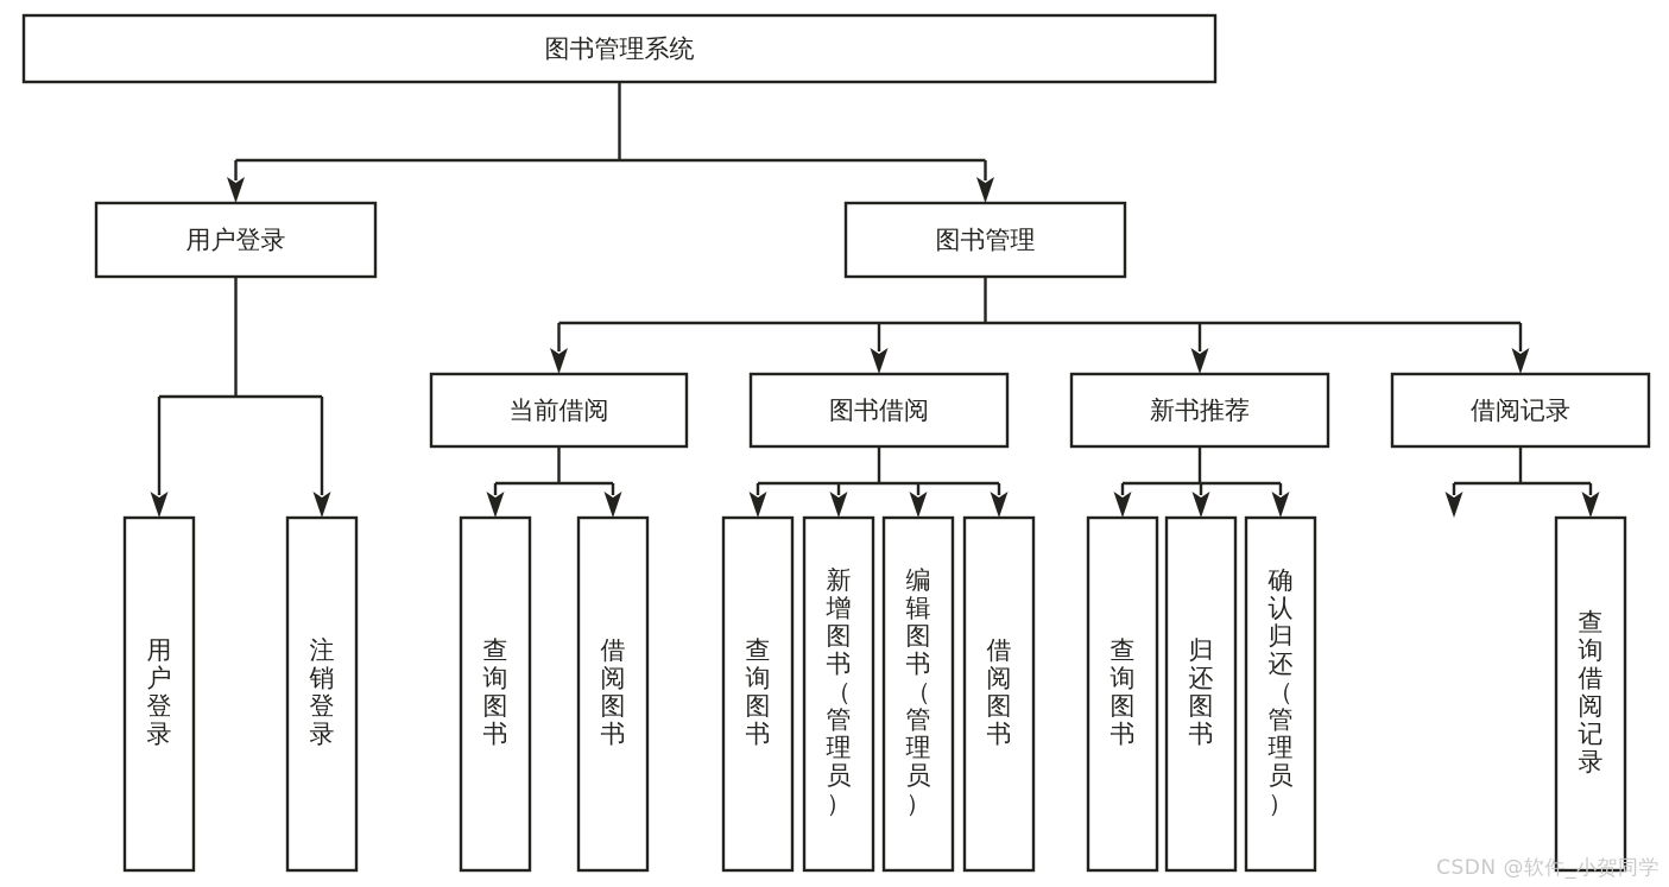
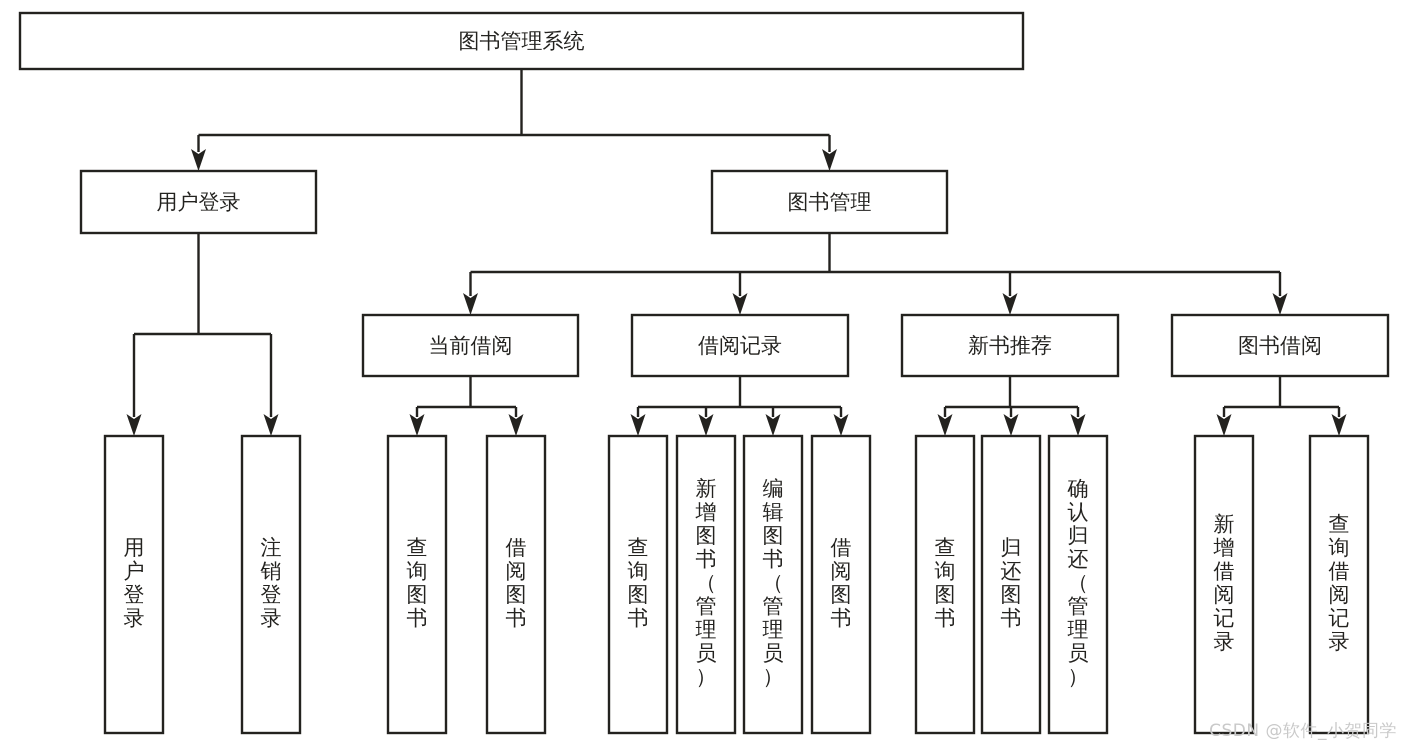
  图书管理系统
  用户登录
  图书管理
  当前借阅
- 图书借阅
+ 借阅记录
  新书推荐
- 借阅记录
+ 图书借阅
  用户登录
  注销登录
  查询图书
  借阅图书
  查询图书
  新增图书（管理员）
  编辑图书（管理员）
  借阅图书
  查询图书
  归还图书
  确认归还（管理员）
+ 新增借阅记录
  查询借阅记录
  CSDN @软件_小贺同学
